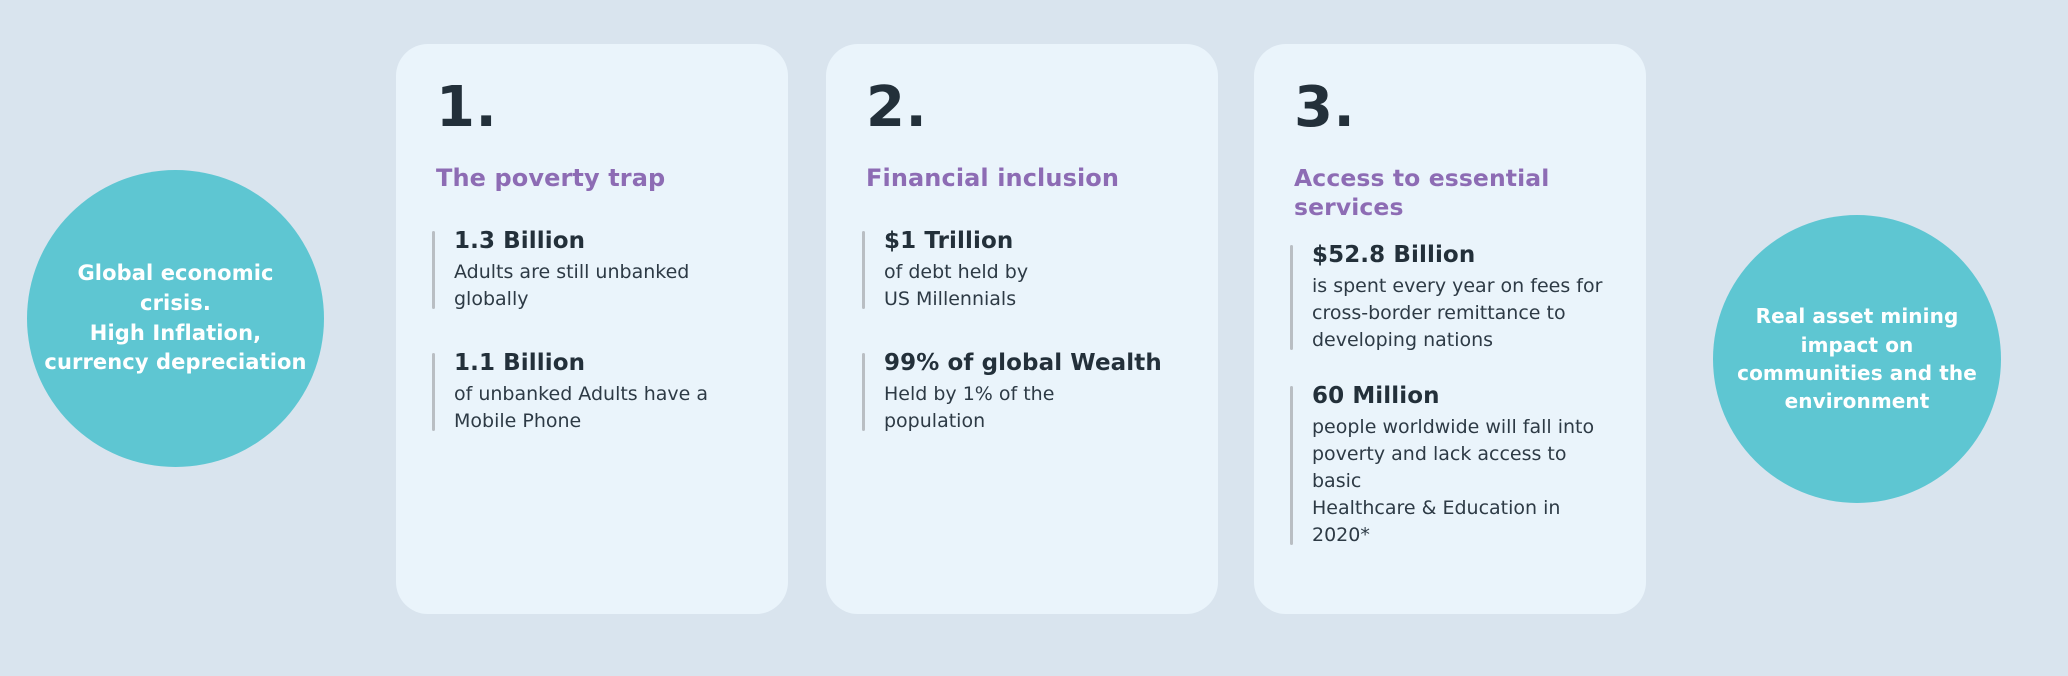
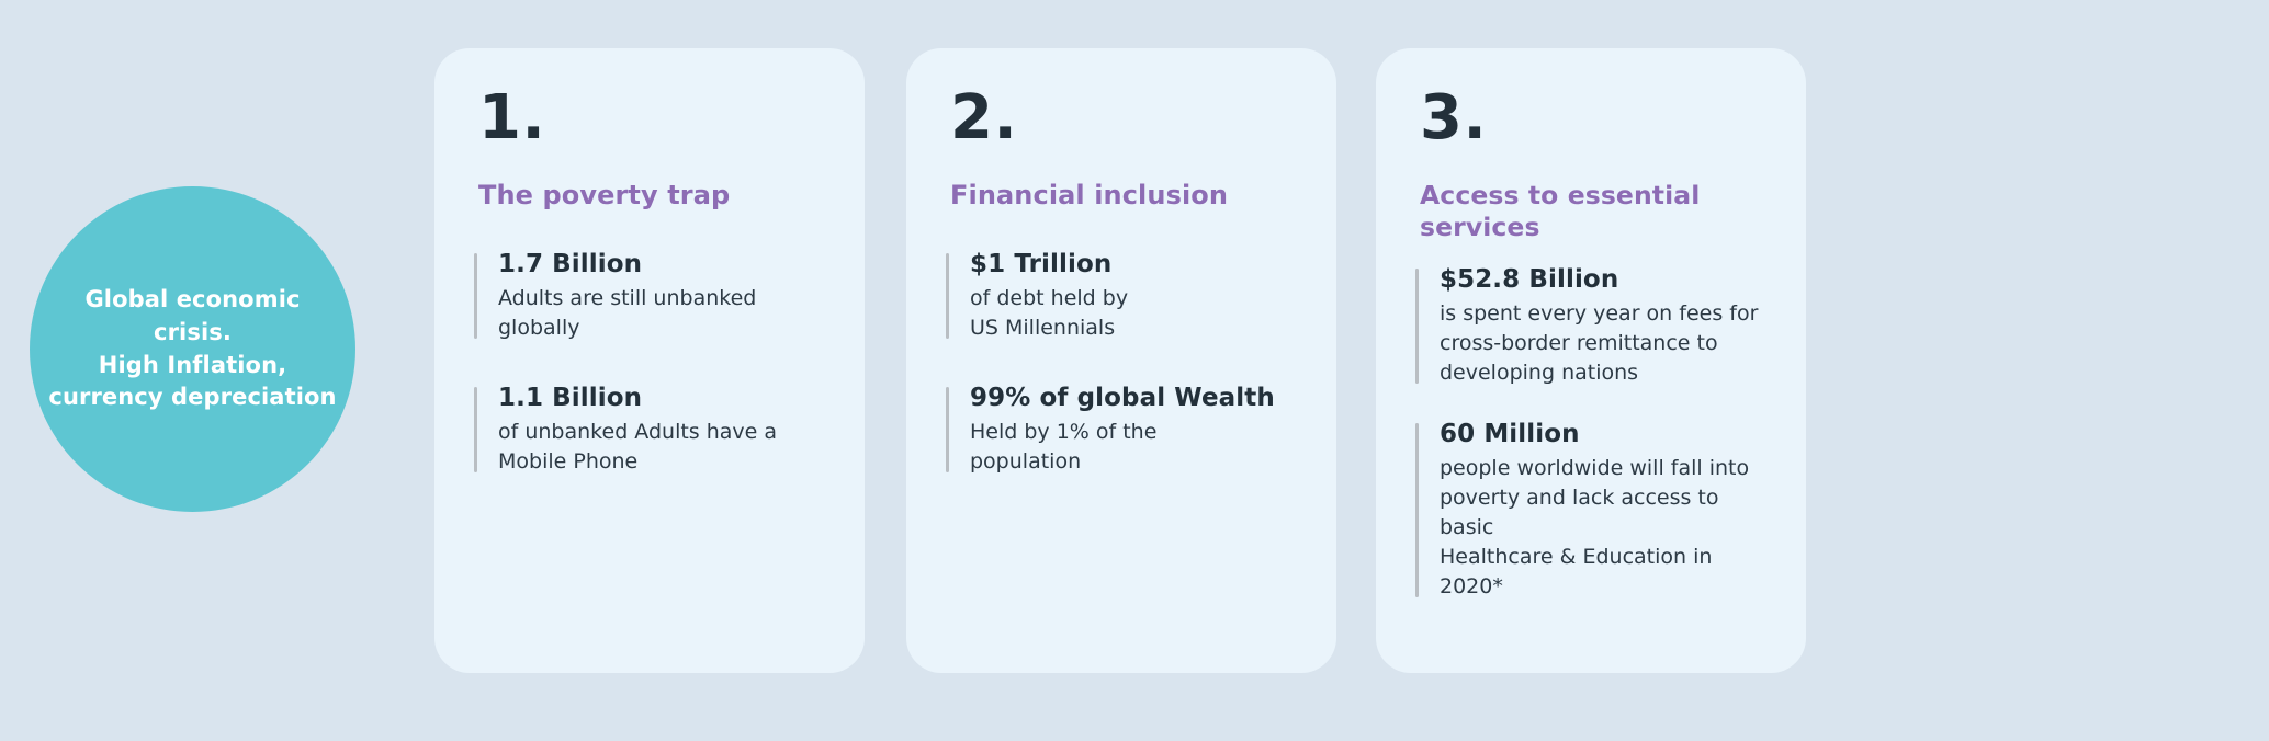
  Global economic crisis.
  High Inflation, currency depreciation
  1.
  The poverty trap
- 1.3 Billion
+ 1.7 Billion
  Adults are still unbanked
  globally
  1.1 Billion
  of unbanked Adults have a
  Mobile Phone
  2.
  Financial inclusion
  $1 Trillion
  of debt held by
  US Millennials
  99% of global Wealth
  Held by 1% of the
  population
  3.
  Access to essential
  services
  $52.8 Billion
  is spent every year on fees for
  cross-border remittance to
  developing nations
  60 Million
  people worldwide will fall into
  poverty and lack access to basic
  Healthcare & Education in 2020*
- Real asset mining impact on communities and the environment
